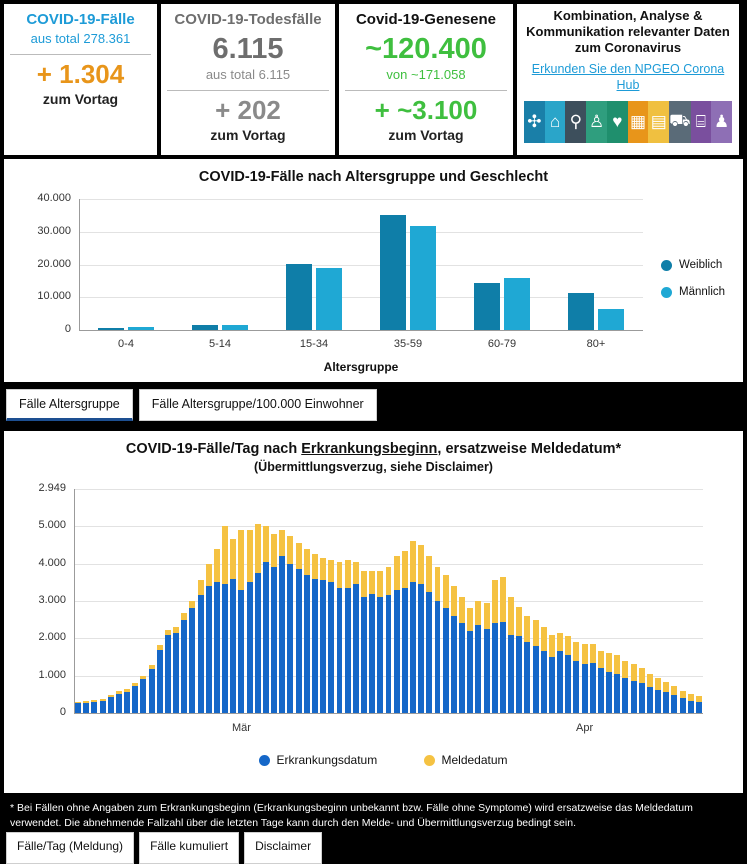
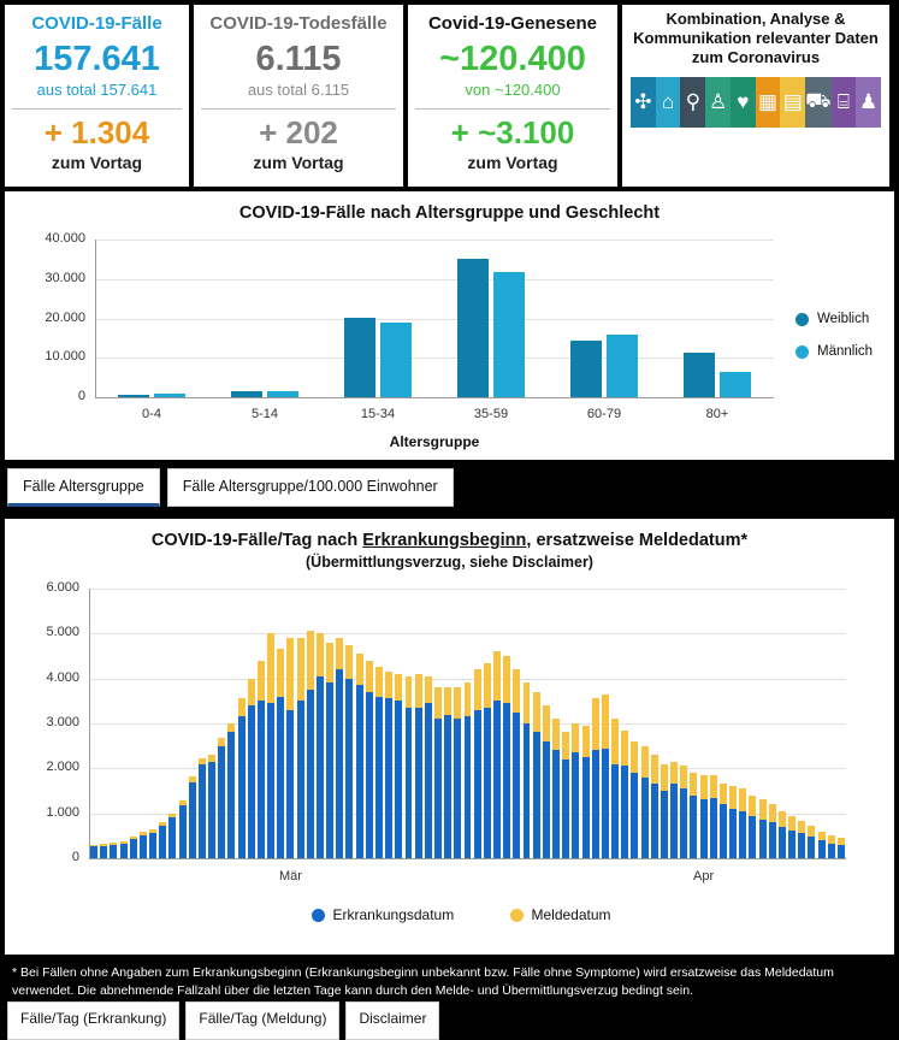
  COVID-19-Fälle
+ 157.641
- aus total 278.361
+ aus total 157.641
  + 1.304
  zum Vortag
  COVID-19-Todesfälle
  6.115
  aus total 6.115
  + 202
  zum Vortag
  Covid-19-Genesene
  ~120.400
- von ~171.058
+ von ~120.400
  + ~3.100
  zum Vortag
  Kombination, Analyse & Kommunikation relevanter Daten zum Coronavirus
- Erkunden Sie den NPGEO Corona Hub
  ✣
  ⌂
  ⚲
  ♙
  ♥
  ▦
  ▤
  ⛟
  ⌸
  ♟
  COVID-19-Fälle nach Altersgruppe und Geschlecht
  0
  10.000
  20.000
  30.000
  40.000
  0-4
  5-14
  15-34
  35-59
  60-79
  80+
  Altersgruppe
  Weiblich
  Männlich
  Fälle Altersgruppe
  Fälle Altersgruppe/100.000 Einwohner
  COVID-19-Fälle/Tag nach Erkrankungsbeginn, ersatzweise Meldedatum*
  (Übermittlungsverzug, siehe Disclaimer)
  0
  1.000
  2.000
  3.000
  4.000
  5.000
- 2.949
+ 6.000
  Mär
  Apr
  Erkrankungsdatum
  Meldedatum
  * Bei Fällen ohne Angaben zum Erkrankungsbeginn (Erkrankungsbeginn unbekannt bzw. Fälle ohne Symptome) wird ersatzweise das Meldedatum verwendet. Die abnehmende Fallzahl über die letzten Tage kann durch den Melde- und Übermittlungsverzug bedingt sein.
+ Fälle/Tag (Erkrankung)
  Fälle/Tag (Meldung)
- Fälle kumuliert
  Disclaimer
